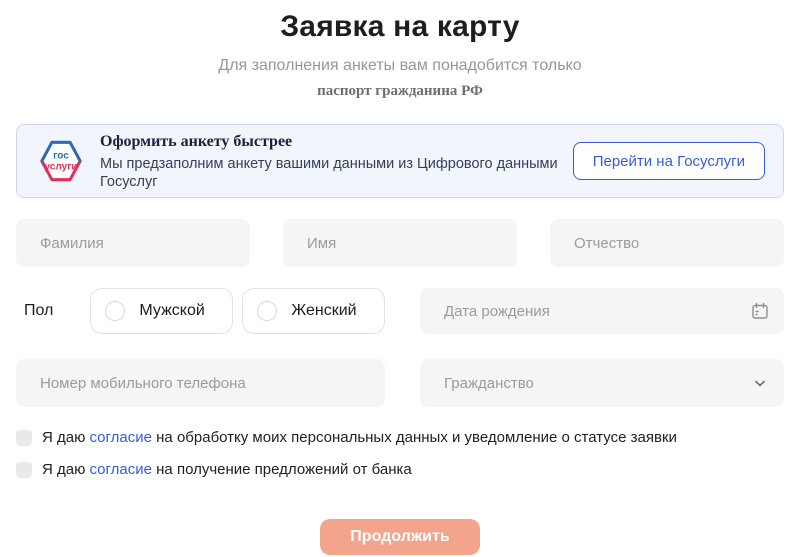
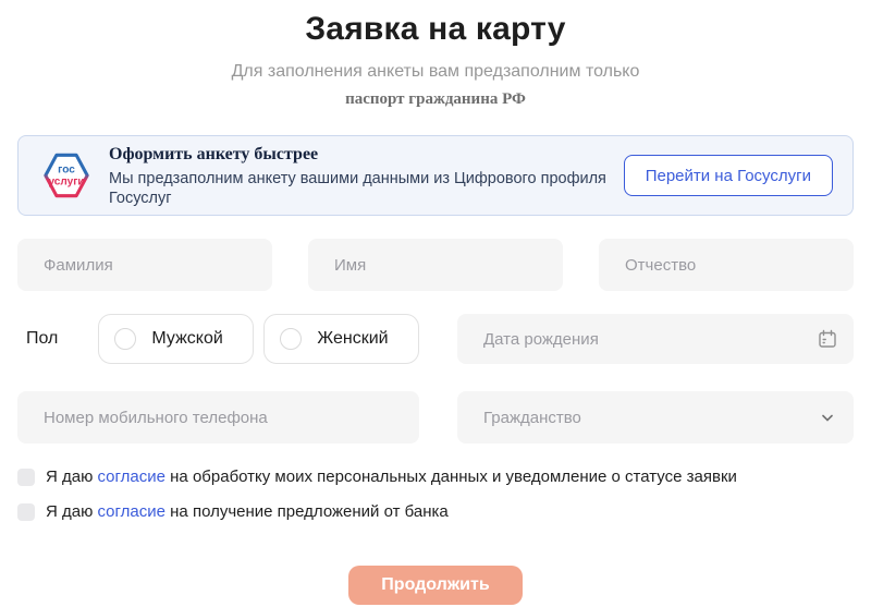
  Заявка на карту
- Для заполнения анкеты вам понадобится только
+ Для заполнения анкеты вам предзаполним только
  паспорт гражданина РФ
  гос
  услуги
  Оформить анкету быстрее
- Мы предзаполним анкету вашими данными из Цифрового данными Госуслуг
+ Мы предзаполним анкету вашими данными из Цифрового профиля Госуслуг
  Перейти на Госуслуги
  Фамилия
  Имя
  Отчество
  Пол
  Мужской
  Женский
  Дата рождения
  Номер мобильного телефона
  Гражданство
  Я даю согласие на обработку моих персональных данных и уведомление о статусе заявки
  Я даю согласие на получение предложений от банка
  Продолжить
